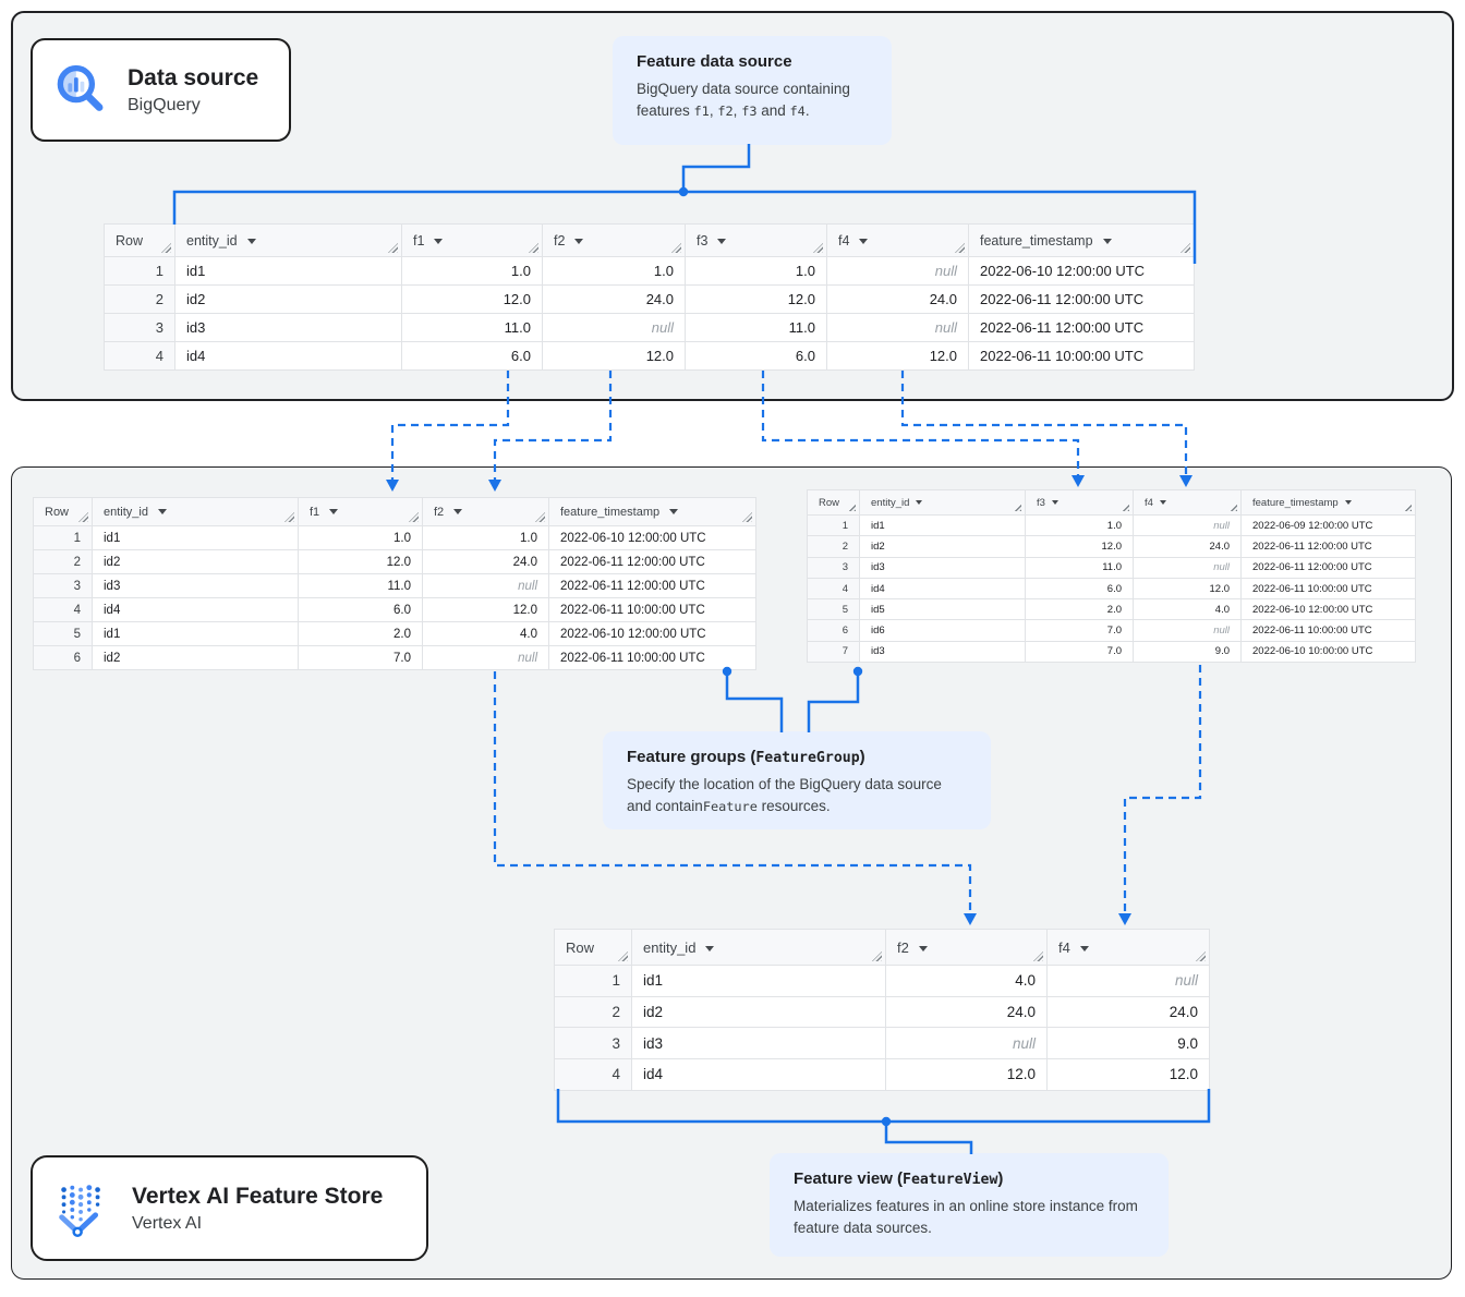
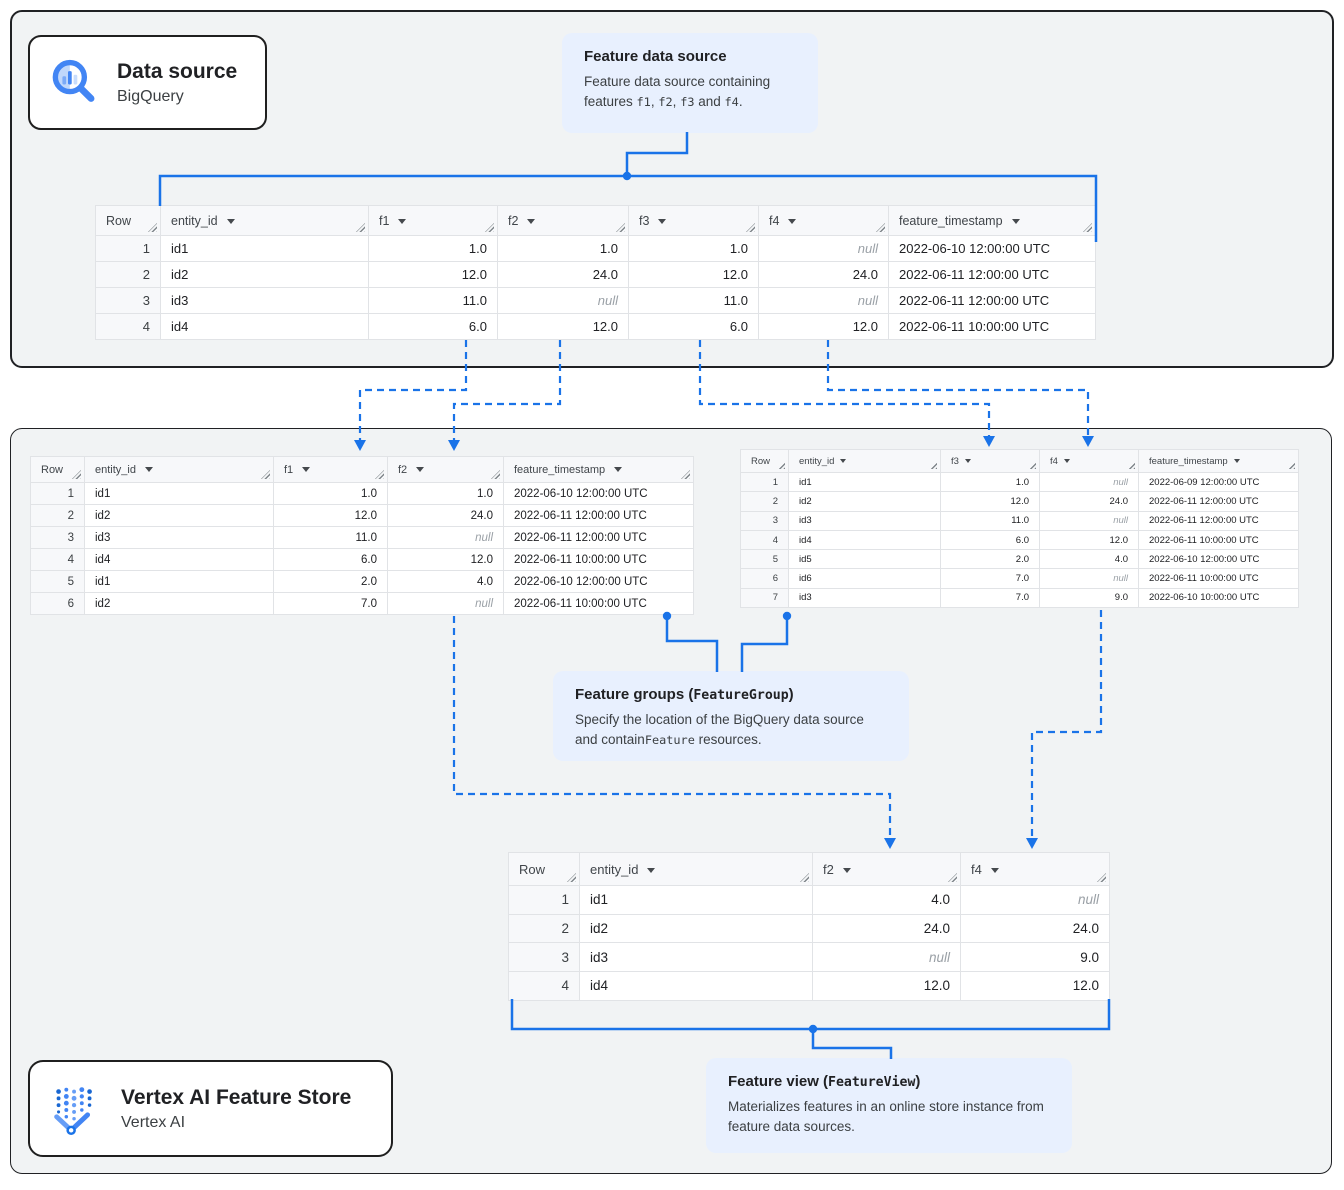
  Data source
  BigQuery
  Feature data source
- BigQuery data source containing features f1, f2, f3 and f4.
+ Feature data source containing features f1, f2, f3 and f4.
  Row	entity_id	f1	f2	f3	f4	feature_timestamp
  1	id1	1.0	1.0	1.0	null	2022-06-10 12:00:00 UTC
  2	id2	12.0	24.0	12.0	24.0	2022-06-11 12:00:00 UTC
  3	id3	11.0	null	11.0	null	2022-06-11 12:00:00 UTC
  4	id4	6.0	12.0	6.0	12.0	2022-06-11 10:00:00 UTC
  Row	entity_id	f1	f2	feature_timestamp
  1	id1	1.0	1.0	2022-06-10 12:00:00 UTC
  2	id2	12.0	24.0	2022-06-11 12:00:00 UTC
  3	id3	11.0	null	2022-06-11 12:00:00 UTC
  4	id4	6.0	12.0	2022-06-11 10:00:00 UTC
  5	id1	2.0	4.0	2022-06-10 12:00:00 UTC
  6	id2	7.0	null	2022-06-11 10:00:00 UTC
  Row	entity_id	f3	f4	feature_timestamp
  1	id1	1.0	null	2022-06-09 12:00:00 UTC
  2	id2	12.0	24.0	2022-06-11 12:00:00 UTC
  3	id3	11.0	null	2022-06-11 12:00:00 UTC
  4	id4	6.0	12.0	2022-06-11 10:00:00 UTC
  5	id5	2.0	4.0	2022-06-10 12:00:00 UTC
  6	id6	7.0	null	2022-06-11 10:00:00 UTC
  7	id3	7.0	9.0	2022-06-10 10:00:00 UTC
  Row	entity_id	f2	f4
  1	id1	4.0	null
  2	id2	24.0	24.0
  3	id3	null	9.0
  4	id4	12.0	12.0
  Feature groups (FeatureGroup)
  Specify the location of the BigQuery data source and containFeature resources.
  Feature view (FeatureView)
  Materializes features in an online store instance from feature data sources.
  Vertex AI Feature Store
  Vertex AI
